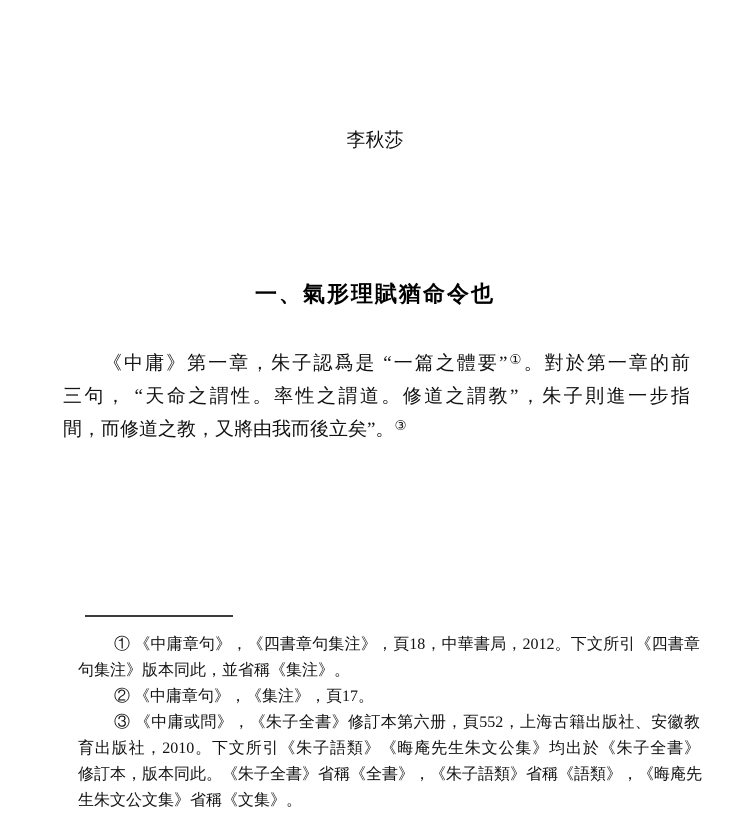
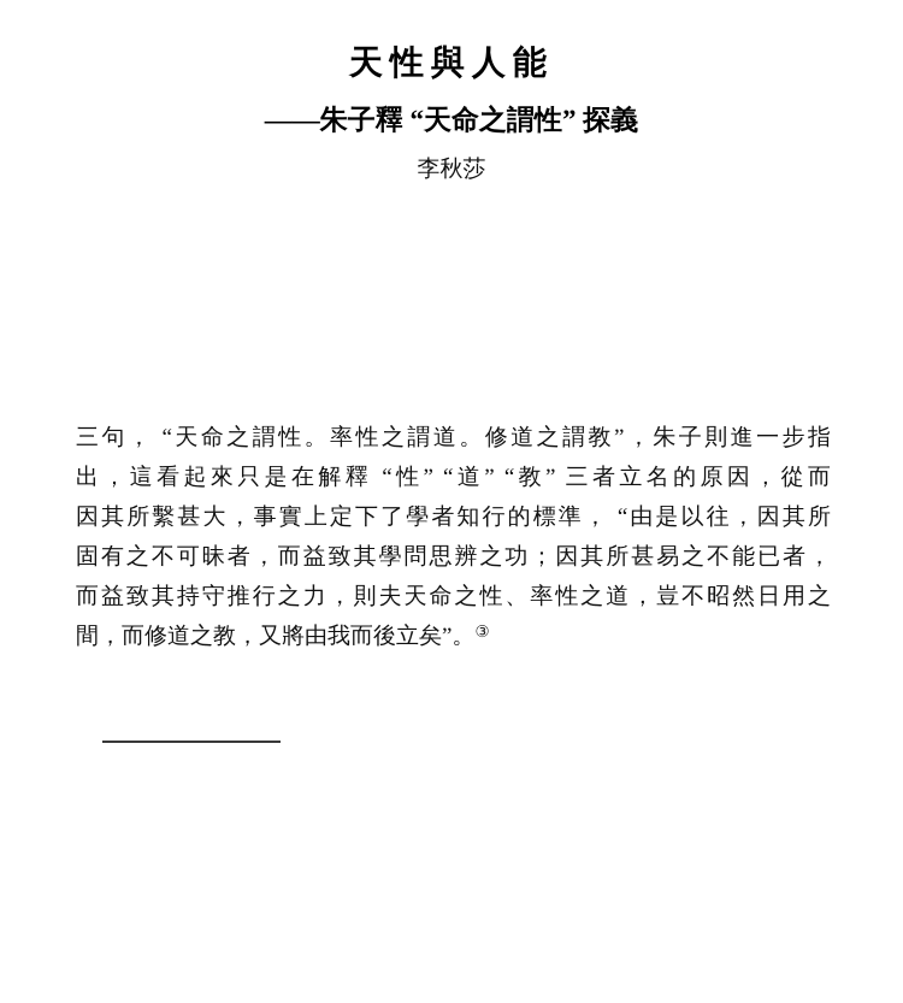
+ 天性與人能
+ ——朱子釋 “天命之謂性” 探義
  李秋莎
- 一、氣形理賦猶命令也
- 《中庸》第一章，朱子認爲是 “一篇之體要”①。對於第一章的前
  三句， “天命之謂性。率性之謂道。修道之謂教”，朱子則進一步指
+ 出，這看起來只是在解釋 “性” “道” “教” 三者立名的原因，從而
+ 因其所繫甚大，事實上定下了學者知行的標準， “由是以往，因其所
+ 固有之不可昧者，而益致其學問思辨之功；因其所甚易之不能已者，
+ 而益致其持守推行之力，則夫天命之性、率性之道，豈不昭然日用之
  間，而修道之教，又將由我而後立矣”。③
- ① 《中庸章句》，《四書章句集注》，頁18，中華書局，2012。下文所引《四書章
- 句集注》版本同此，並省稱《集注》。
- ② 《中庸章句》，《集注》，頁17。
- ③ 《中庸或問》，《朱子全書》修訂本第六册，頁552，上海古籍出版社、安徽教
- 育出版社，2010。下文所引《朱子語類》《晦庵先生朱文公集》均出於《朱子全書》
- 修訂本，版本同此。《朱子全書》省稱《全書》，《朱子語類》省稱《語類》，《晦庵先
- 生朱文公文集》省稱《文集》。
